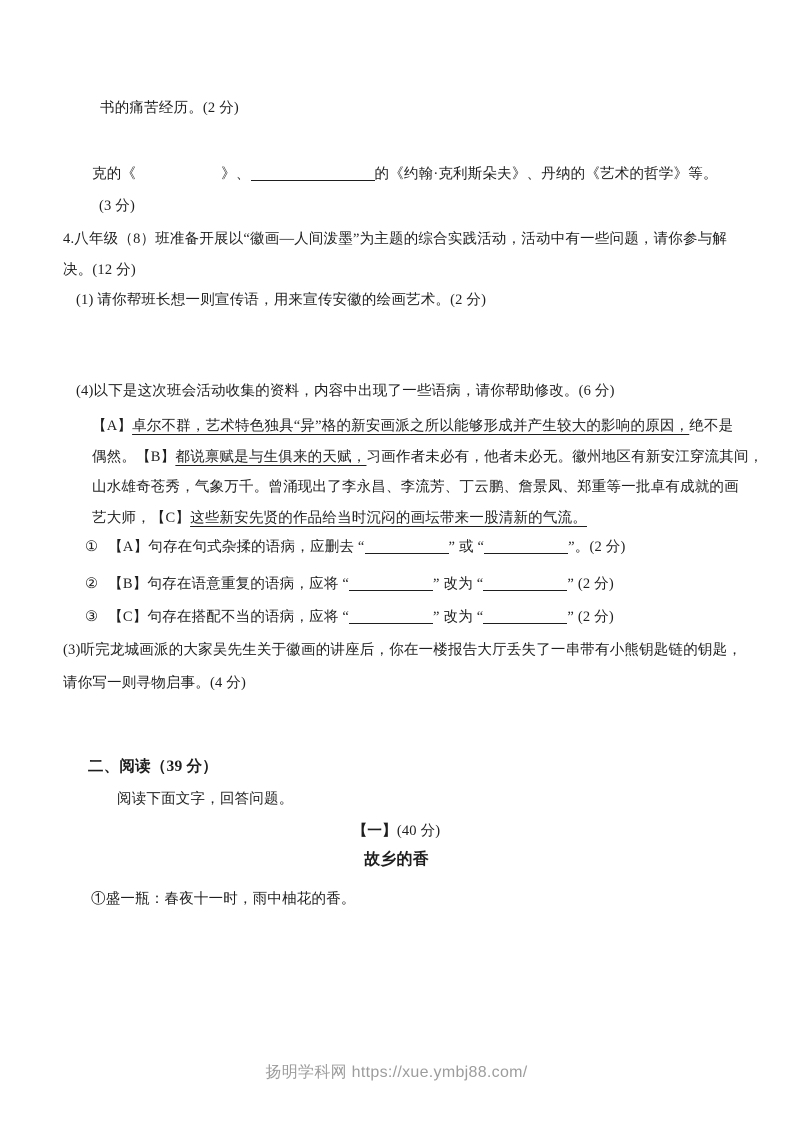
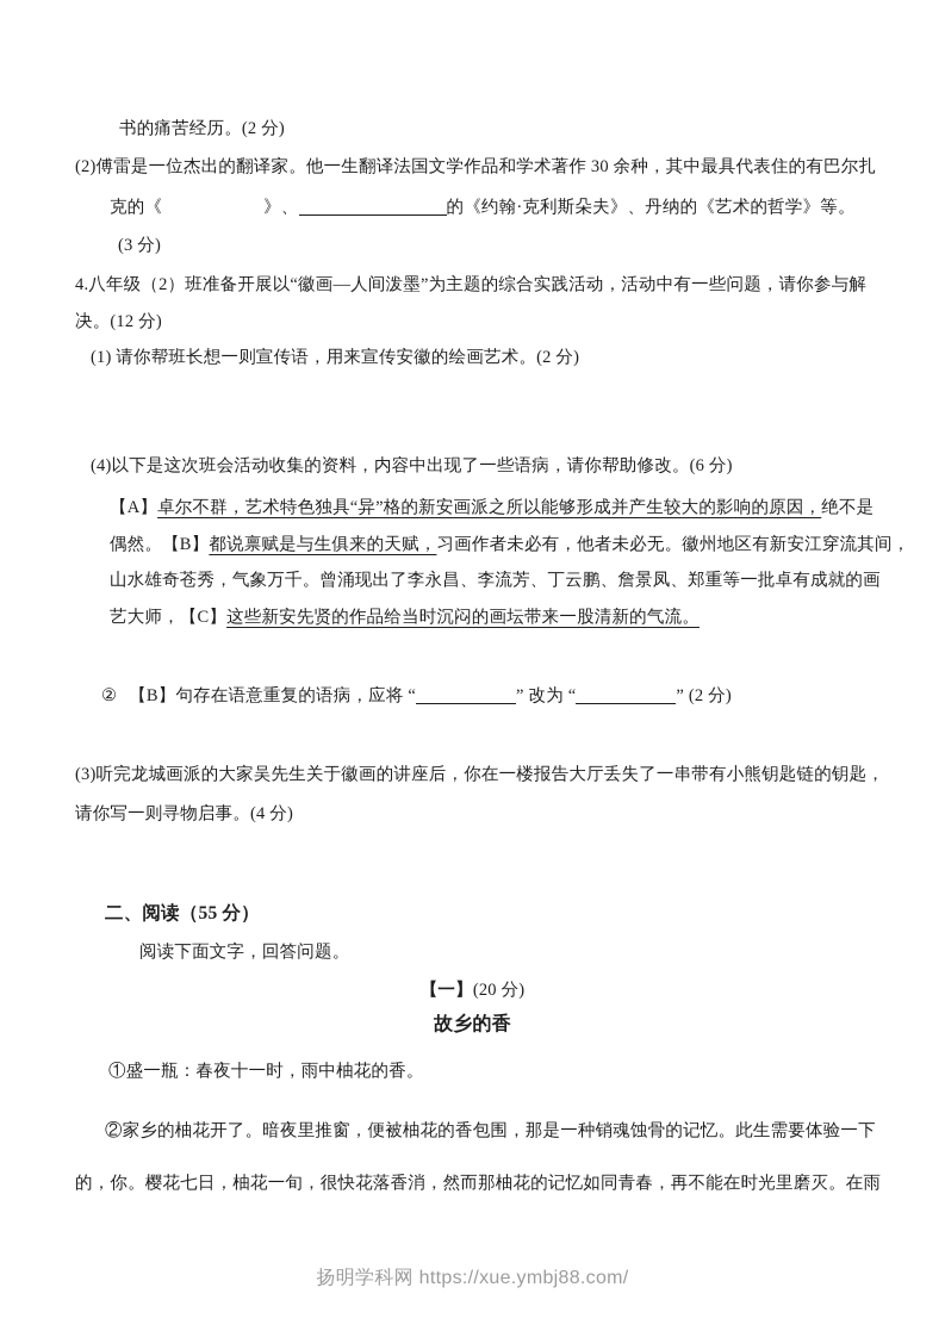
  书的痛苦经历。(2 分)
+ (2)傅雷是一位杰出的翻译家。他一生翻译法国文学作品和学术著作 30 余种，其中最具代表住的有巴尔扎
  克的《 》、 的《约翰·克利斯朵夫》、丹纳的《艺术的哲学》等。
  (3 分)
- 4.八年级（8）班准备开展以“徽画—人间泼墨”为主题的综合实践活动，活动中有一些问题，请你参与解
+ 4.八年级（2）班准备开展以“徽画—人间泼墨”为主题的综合实践活动，活动中有一些问题，请你参与解
  决。(12 分)
  (1) 请你帮班长想一则宣传语，用来宣传安徽的绘画艺术。(2 分)
  (4)以下是这次班会活动收集的资料，内容中出现了一些语病，请你帮助修改。(6 分)
  【A】卓尔不群，艺术特色独具“异”格的新安画派之所以能够形成并产生较大的影响的原因，绝不是
  偶然。【B】都说禀赋是与生俱来的天赋，习画作者未必有，他者未必无。徽州地区有新安江穿流其间，
  山水雄奇苍秀，气象万千。曾涌现出了李永昌、李流芳、丁云鹏、詹景凤、郑重等一批卓有成就的画
  艺大师，【C】这些新安先贤的作品给当时沉闷的画坛带来一股清新的气流。
- ① 【A】句存在句式杂揉的语病，应删去 “ ” 或 “ ”。(2 分)
  ② 【B】句存在语意重复的语病，应将 “ ” 改为 “ ” (2 分)
- ③ 【C】句存在搭配不当的语病，应将 “ ” 改为 “ ” (2 分)
  (3)听完龙城画派的大家吴先生关于徽画的讲座后，你在一楼报告大厅丢失了一串带有小熊钥匙链的钥匙，
  请你写一则寻物启事。(4 分)
- 二、阅读（39 分）
+ 二、阅读（55 分）
  阅读下面文字，回答问题。
- 【一】(40 分)
+ 【一】(20 分)
  故乡的香
  ①盛一瓶：春夜十一时，雨中柚花的香。
+ ②家乡的柚花开了。暗夜里推窗，便被柚花的香包围，那是一种销魂蚀骨的记忆。此生需要体验一下
+ 的，你。樱花七日，柚花一旬，很快花落香消，然而那柚花的记忆如同青春，再不能在时光里磨灭。在雨
  扬明学科网 https://xue.ymbj88.com/
